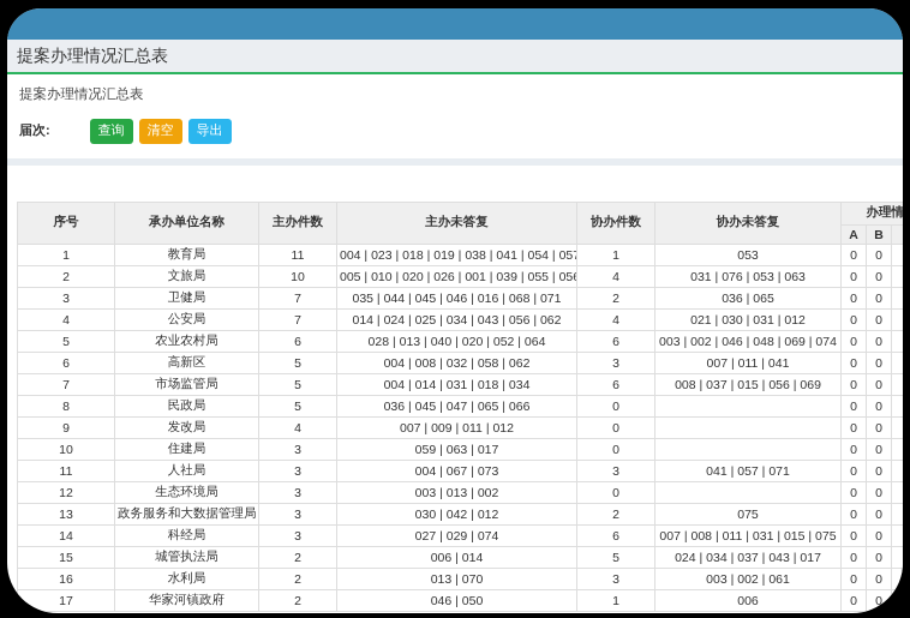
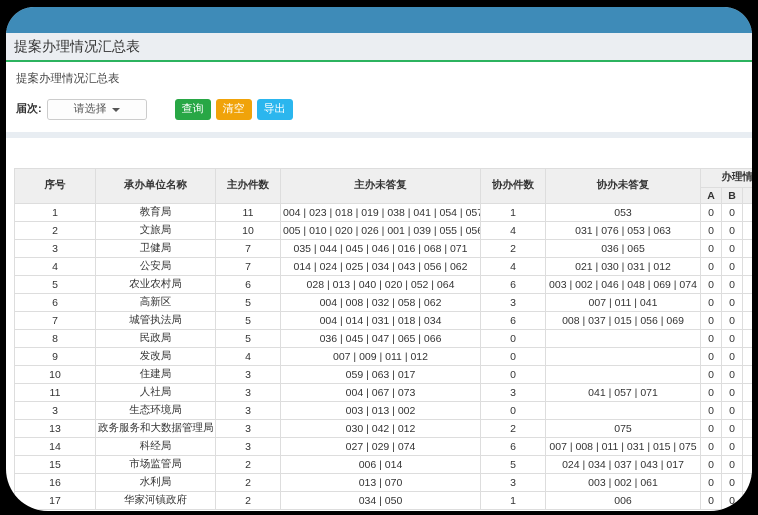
  提案办理情况汇总表
  提案办理情况汇总表
  届次:
+ 请选择
  查询
  清空
  导出
  序号	承办单位名称	主办件数	主办未答复	协办件数	协办未答复	办理情
  A	B
  1	教育局	11	004 | 023 | 018 | 019 | 038 | 041 | 054 | 05	1	053	0	0
  2	文旅局	10	005 | 010 | 020 | 026 | 001 | 039 | 055 | 05	4	031 | 076 | 053 | 063	0	0
  3	卫健局	7	035 | 044 | 045 | 046 | 016 | 068 | 071	2	036 | 065	0	0
  4	公安局	7	014 | 024 | 025 | 034 | 043 | 056 | 062	4	021 | 030 | 031 | 012	0	0
  5	农业农村局	6	028 | 013 | 040 | 020 | 052 | 064	6	003 | 002 | 046 | 048 | 069 | 074	0	0
  6	高新区	5	004 | 008 | 032 | 058 | 062	3	007 | 011 | 041	0	0
- 7	市场监管局	5	004 | 014 | 031 | 018 | 034	6	008 | 037 | 015 | 056 | 069	0	0
+ 7	城管执法局	5	004 | 014 | 031 | 018 | 034	6	008 | 037 | 015 | 056 | 069	0	0
  8	民政局	5	036 | 045 | 047 | 065 | 066	0		0	0
  9	发改局	4	007 | 009 | 011 | 012	0		0	0
  10	住建局	3	059 | 063 | 017	0		0	0
  11	人社局	3	004 | 067 | 073	3	041 | 057 | 071	0	0
- 12	生态环境局	3	003 | 013 | 002	0		0	0
+ 3	生态环境局	3	003 | 013 | 002	0		0	0
  13	政务服务和大数据管理局	3	030 | 042 | 012	2	075	0	0
  14	科经局	3	027 | 029 | 074	6	007 | 008 | 011 | 031 | 015 | 075	0	0
- 15	城管执法局	2	006 | 014	5	024 | 034 | 037 | 043 | 017	0	0
+ 15	市场监管局	2	006 | 014	5	024 | 034 | 037 | 043 | 017	0	0
  16	水利局	2	013 | 070	3	003 | 002 | 061	0	0
- 17	华家河镇政府	2	046 | 050	1	006	0	0
+ 17	华家河镇政府	2	034 | 050	1	006	0	0
